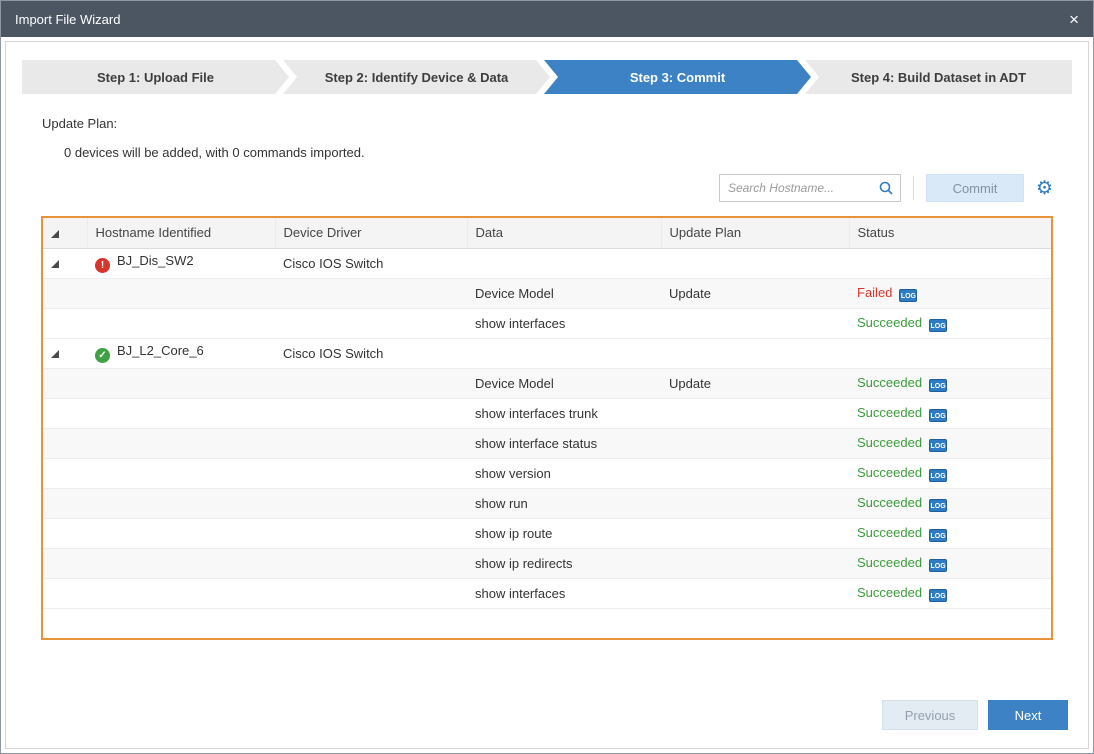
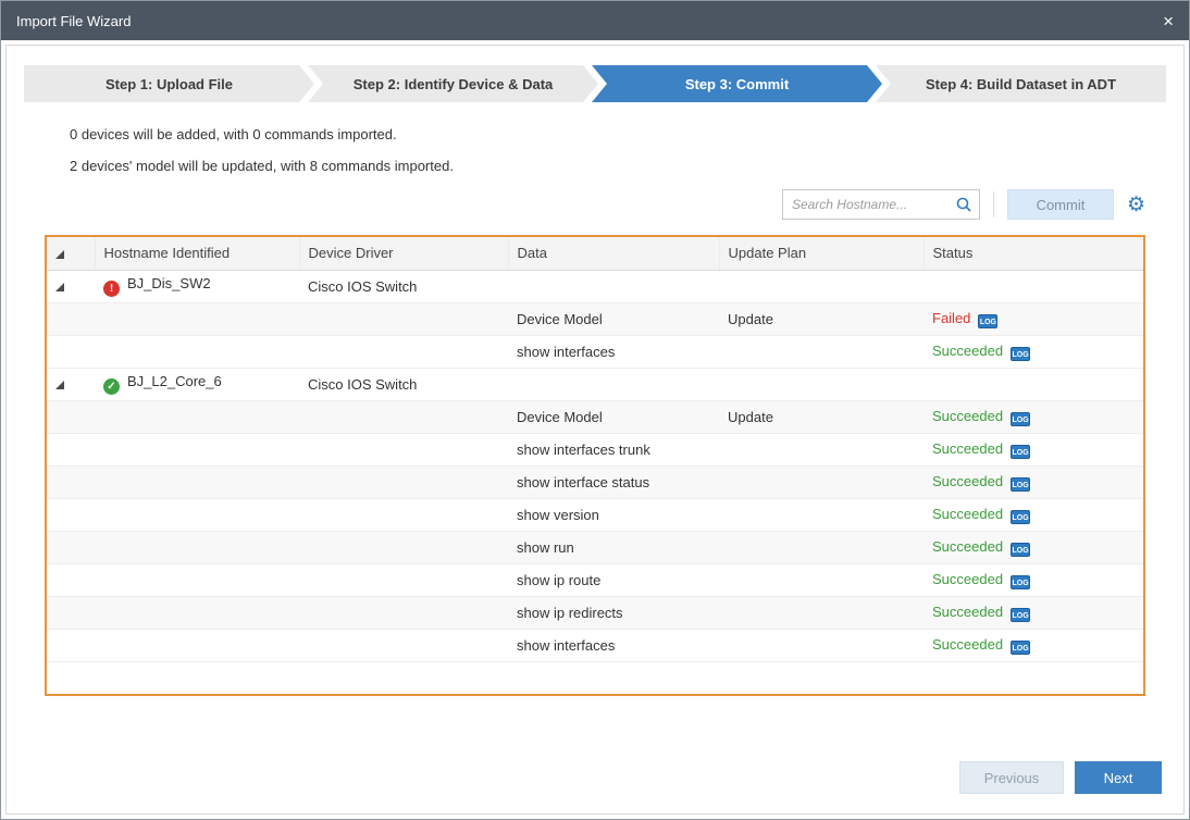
  Import File Wizard
  ×
  Step 1: Upload File
  Step 2: Identify Device & Data
  Step 3: Commit
  Step 4: Build Dataset in ADT
- Update Plan:
  0 devices will be added, with 0 commands imported.
+ 2 devices' model will be updated, with 8 commands imported.
  Search Hostname...
  Commit
  ⚙
  	Hostname Identified	Device Driver	Data	Update Plan	Status
  	! BJ_Dis_SW2	Cisco IOS Switch
  			Device Model	Update	Failed
  			show interfaces		Succeeded
  	✓ BJ_L2_Core_6	Cisco IOS Switch
  			Device Model	Update	Succeeded
  			show interfaces trunk		Succeeded
  			show interface status		Succeeded
  			show version		Succeeded
  			show run		Succeeded
  			show ip route		Succeeded
  			show ip redirects		Succeeded
  			show interfaces		Succeeded
  Previous
  Next
